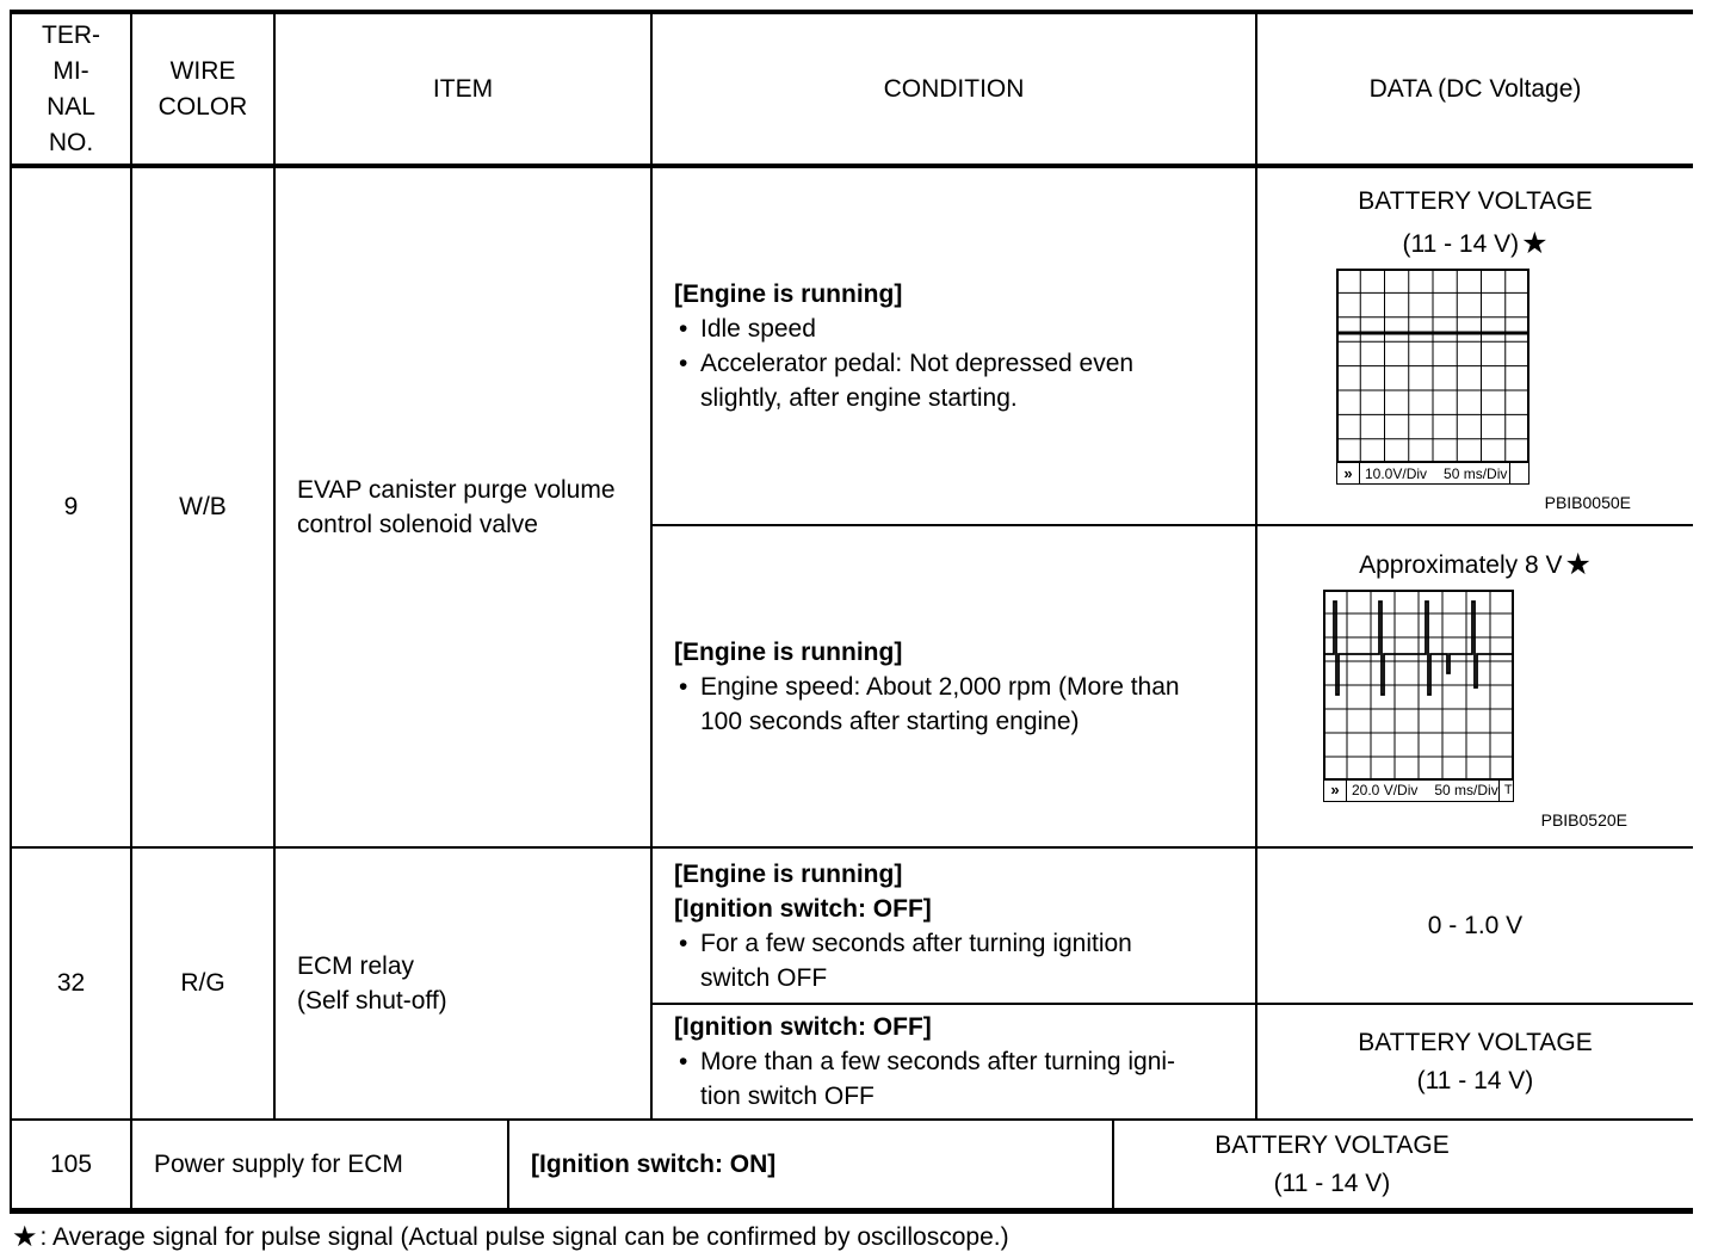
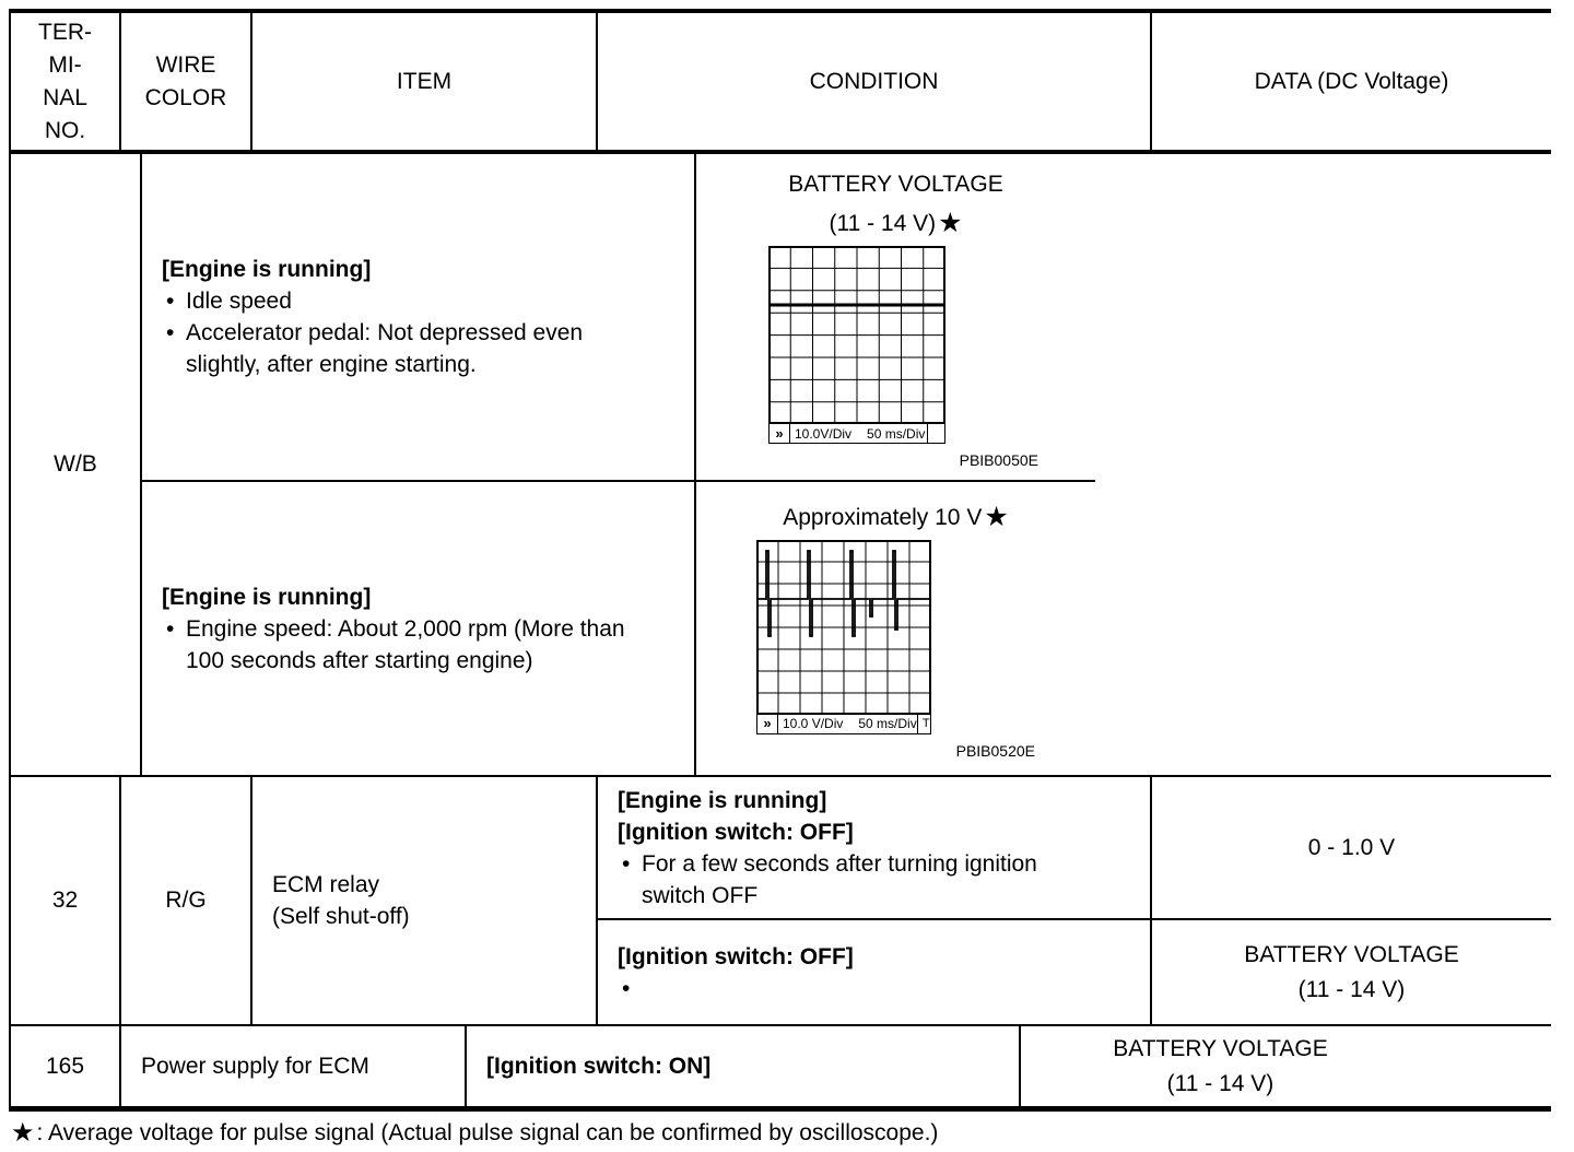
  TER-
  MI-
  NAL
  NO.
  WIRE
  COLOR
  ITEM
  CONDITION
  DATA (DC Voltage)
- 9
  W/B
- EVAP canister purge volume control solenoid valve
  [Engine is running]
  •
  Idle speed
  •
  Accelerator pedal: Not depressed even
  slightly, after engine starting.
  BATTERY VOLTAGE
  (11 - 14 V)★
  »
  10.0V/Div
  50 ms/Div
  PBIB0050E
  [Engine is running]
  •
  Engine speed: About 2,000 rpm (More than
  100 seconds after starting engine)
- Approximately 8 V★
+ Approximately 10 V★
  »
- 20.0 V/Div
+ 10.0 V/Div
  50 ms/Div
  T
  PBIB0520E
  32
  R/G
  ECM relay
  (Self shut-off)
  [Engine is running]
  [Ignition switch: OFF]
  •
  For a few seconds after turning ignition
  switch OFF
  0 - 1.0 V
  [Ignition switch: OFF]
  •
- More than a few seconds after turning igni-
- tion switch OFF
  BATTERY VOLTAGE
  (11 - 14 V)
- 105
+ 165
  Power supply for ECM
  [Ignition switch: ON]
  BATTERY VOLTAGE
  (11 - 14 V)
- ★: Average signal for pulse signal (Actual pulse signal can be confirmed by oscilloscope.)
+ ★: Average voltage for pulse signal (Actual pulse signal can be confirmed by oscilloscope.)
